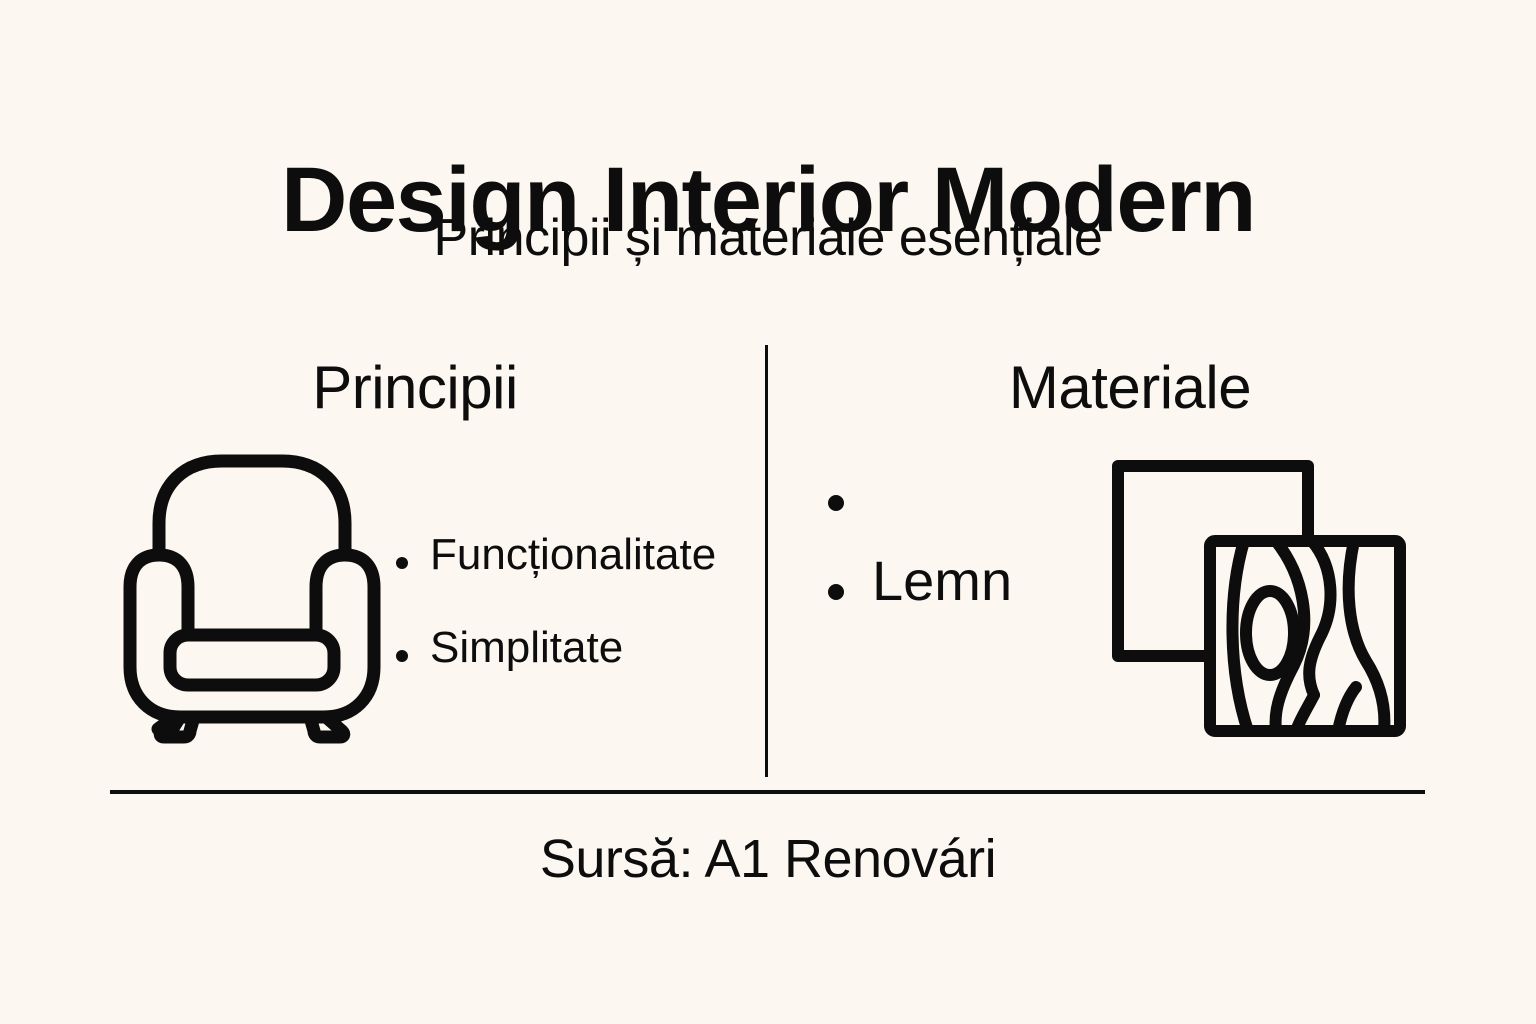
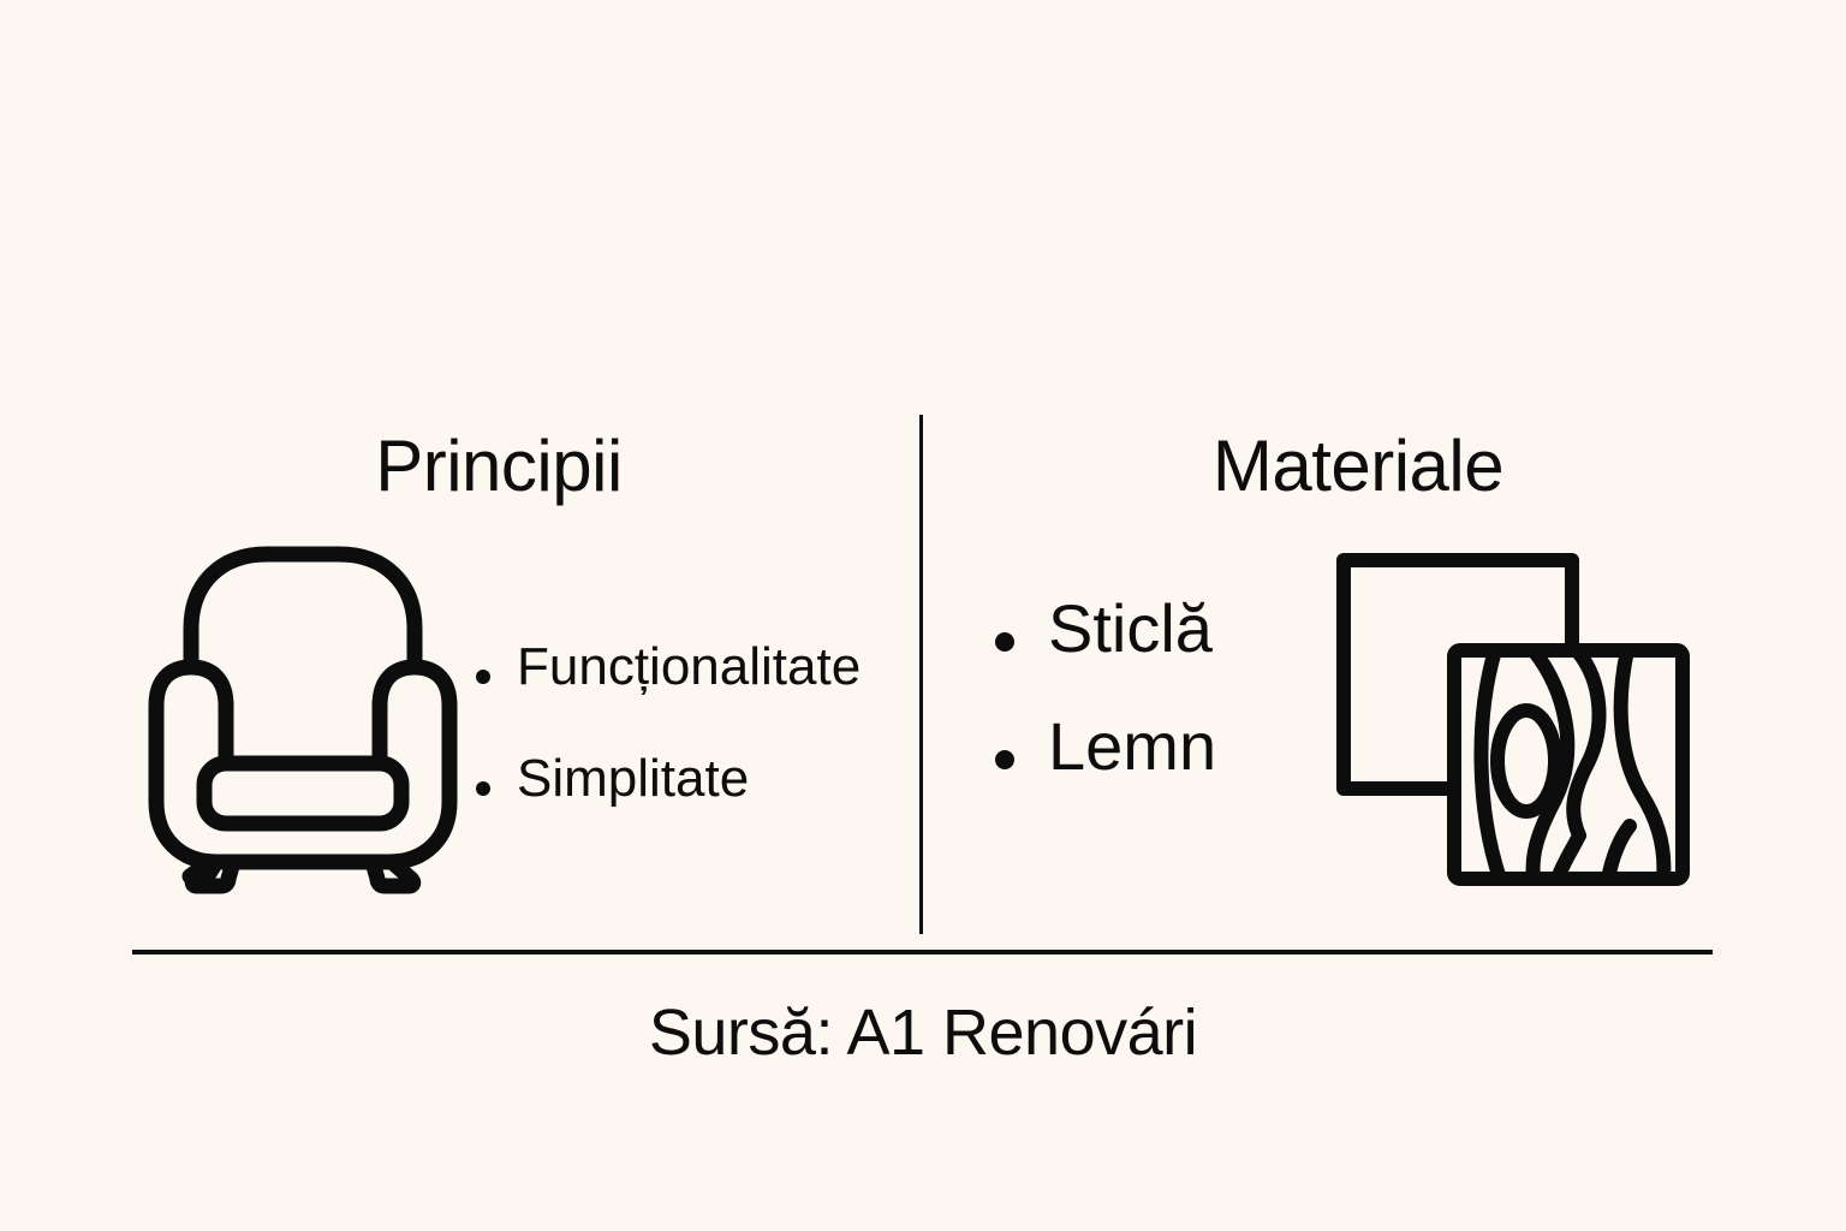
- Design Interior Modern
- Principii și materiale esențiale
  Principii
  Funcționalitate
  Simplitate
  Materiale
+ Sticlă
  Lemn
  Sursă: A1 Renovári
